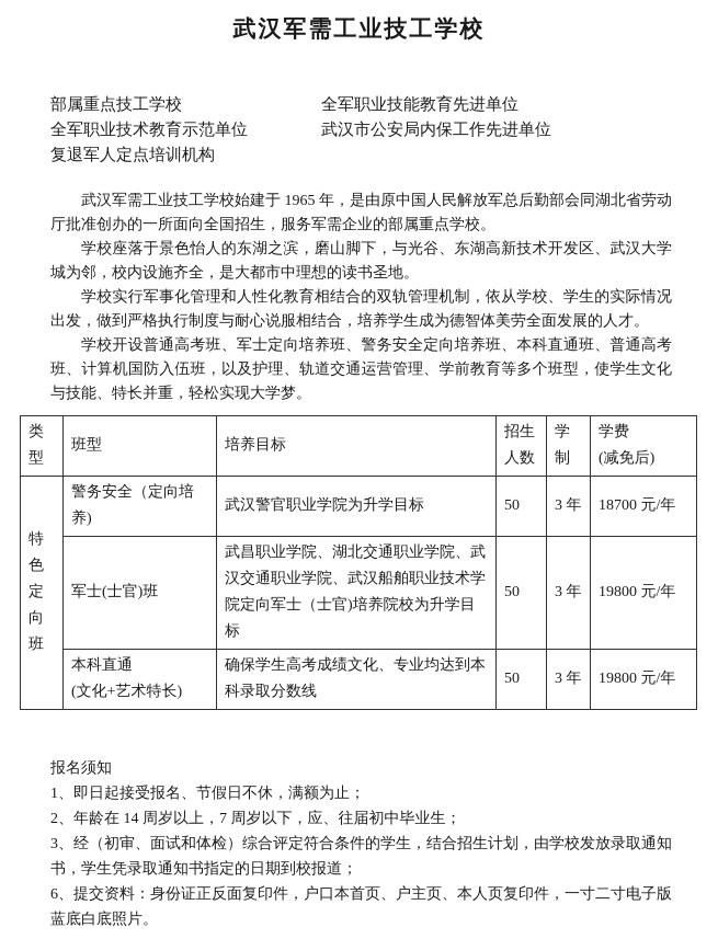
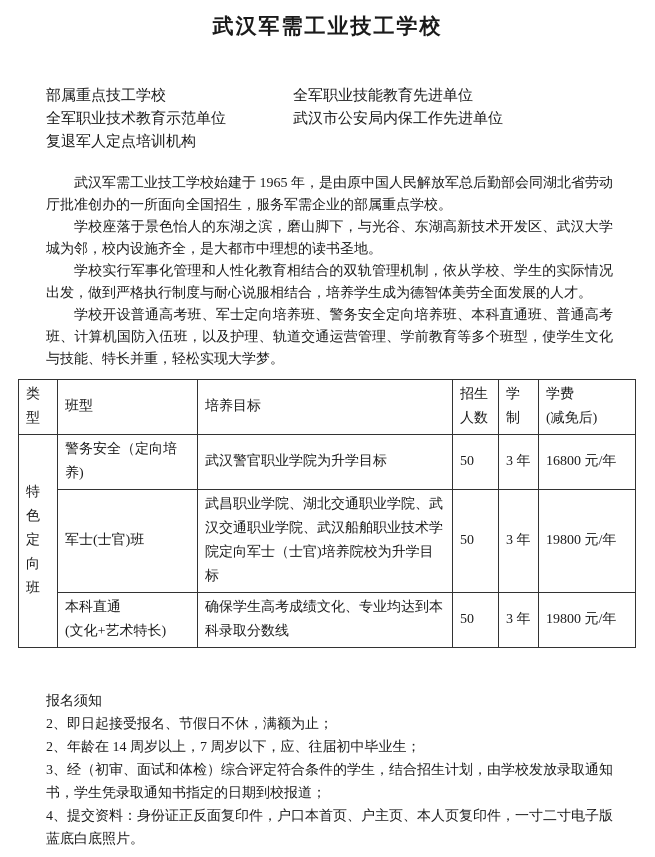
  武汉军需工业技工学校
  部属重点技工学校
  全军职业技术教育示范单位
  复退军人定点培训机构
  全军职业技能教育先进单位
  武汉市公安局内保工作先进单位
  武汉军需工业技工学校始建于 1965 年，是由原中国人民解放军总后勤部会同湖北省劳动厅批准创办的一所面向全国招生，服务军需企业的部属重点学校。
  学校座落于景色怡人的东湖之滨，磨山脚下，与光谷、东湖高新技术开发区、武汉大学城为邻，校内设施齐全，是大都市中理想的读书圣地。
  学校实行军事化管理和人性化教育相结合的双轨管理机制，依从学校、学生的实际情况出发，做到严格执行制度与耐心说服相结合，培养学生成为德智体美劳全面发展的人才。
  学校开设普通高考班、军士定向培养班、警务安全定向培养班、本科直通班、普通高考班、计算机国防入伍班，以及护理、轨道交通运营管理、学前教育等多个班型，使学生文化与技能、特长并重，轻松实现大学梦。
  类型	班型	培养目标	招生人数	学制	学费 (减免后)
- 特色定向班	警务安全（定向培养)	武汉警官职业学院为升学目标	50	3 年	18700 元/年
+ 特色定向班	警务安全（定向培养)	武汉警官职业学院为升学目标	50	3 年	16800 元/年
  军士(士官)班	武昌职业学院、湖北交通职业学院、武汉交通职业学院、武汉船舶职业技术学院定向军士（士官)培养院校为升学目标	50	3 年	19800 元/年
  本科直通 (文化+艺术特长)	确保学生高考成绩文化、专业均达到本科录取分数线	50	3 年	19800 元/年
  报名须知
- 1、即日起接受报名、节假日不休，满额为止；
+ 2、即日起接受报名、节假日不休，满额为止；
  2、年龄在 14 周岁以上，7 周岁以下，应、往届初中毕业生；
  3、经（初审、面试和体检）综合评定符合条件的学生，结合招生计划，由学校发放录取通知书，学生凭录取通知书指定的日期到校报道；
- 6、提交资料：身份证正反面复印件，户口本首页、户主页、本人页复印件，一寸二寸电子版蓝底白底照片。
+ 4、提交资料：身份证正反面复印件，户口本首页、户主页、本人页复印件，一寸二寸电子版蓝底白底照片。
